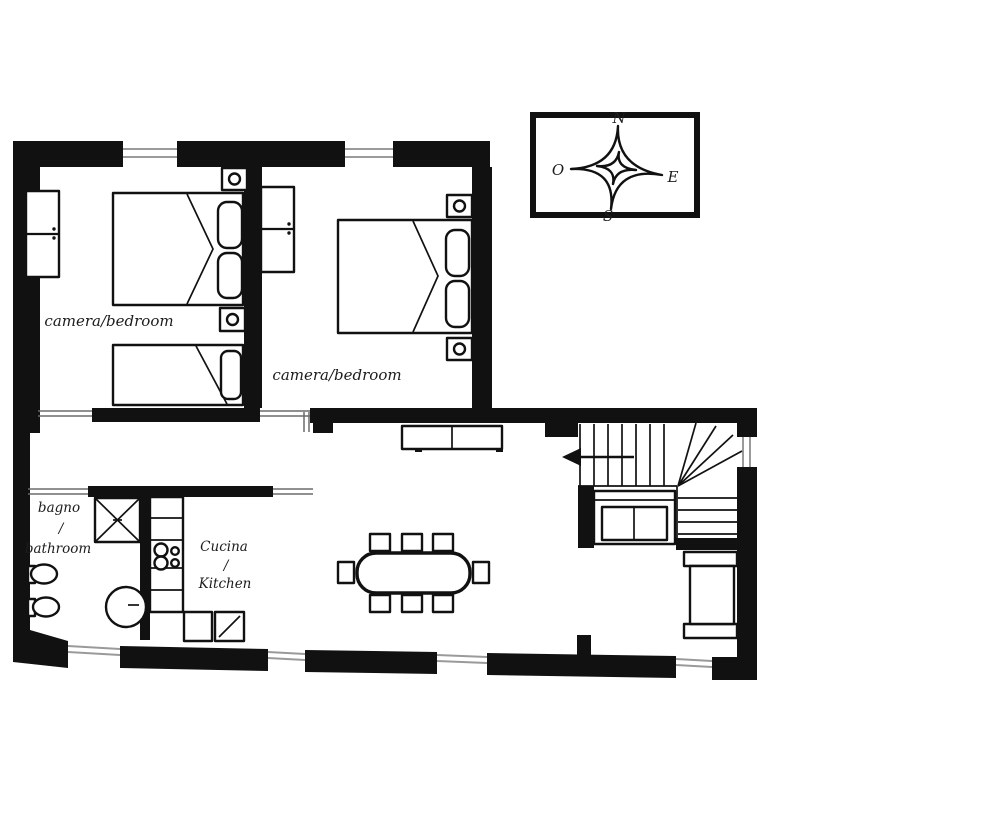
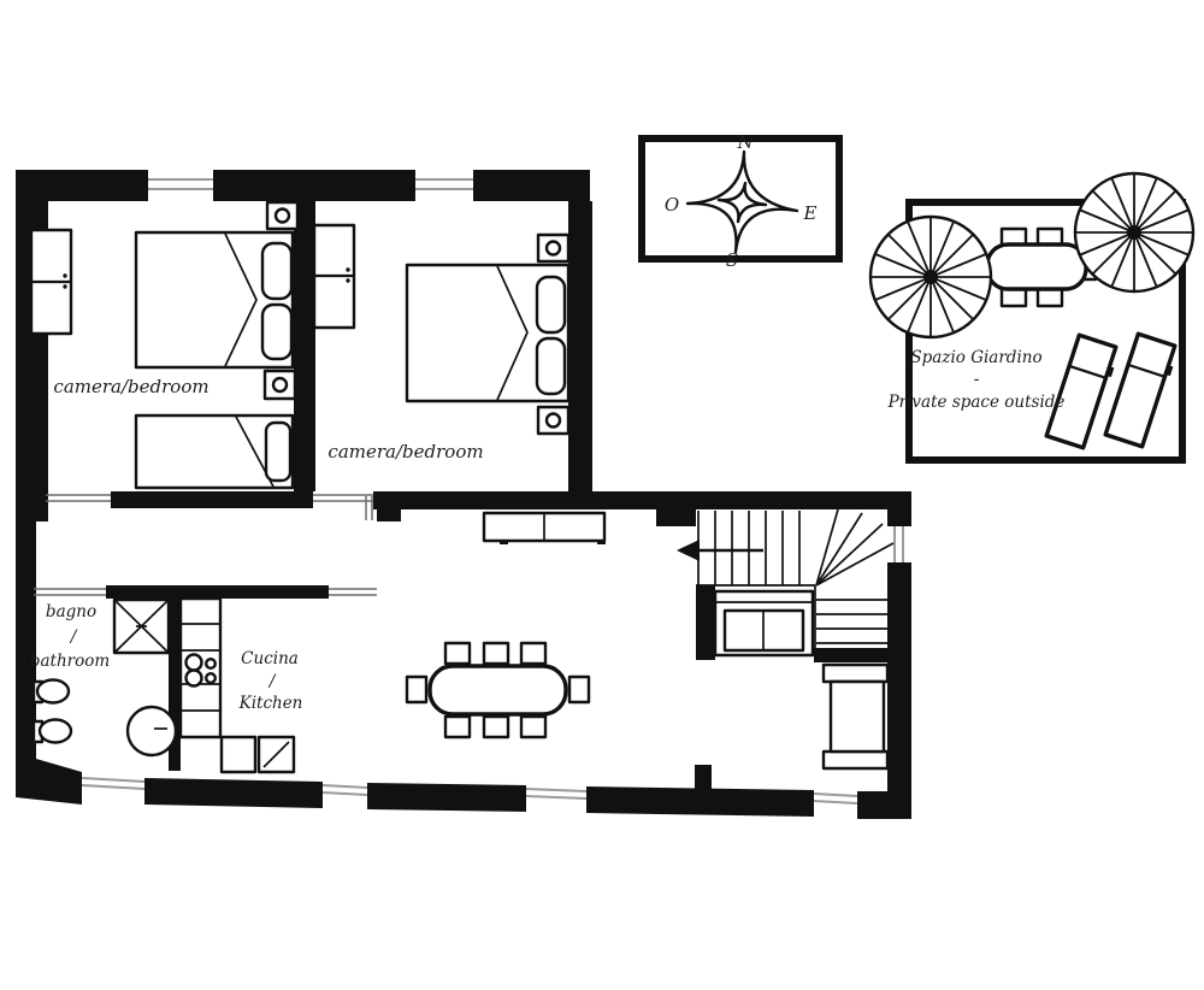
  camera/bedroom
  camera/bedroom
  bagno
  /
  bathroom
  Cucina
  /
  Kitchen
  N
  O
  E
  S
+ Spazio Giardino
+ -
+ Private space outside
